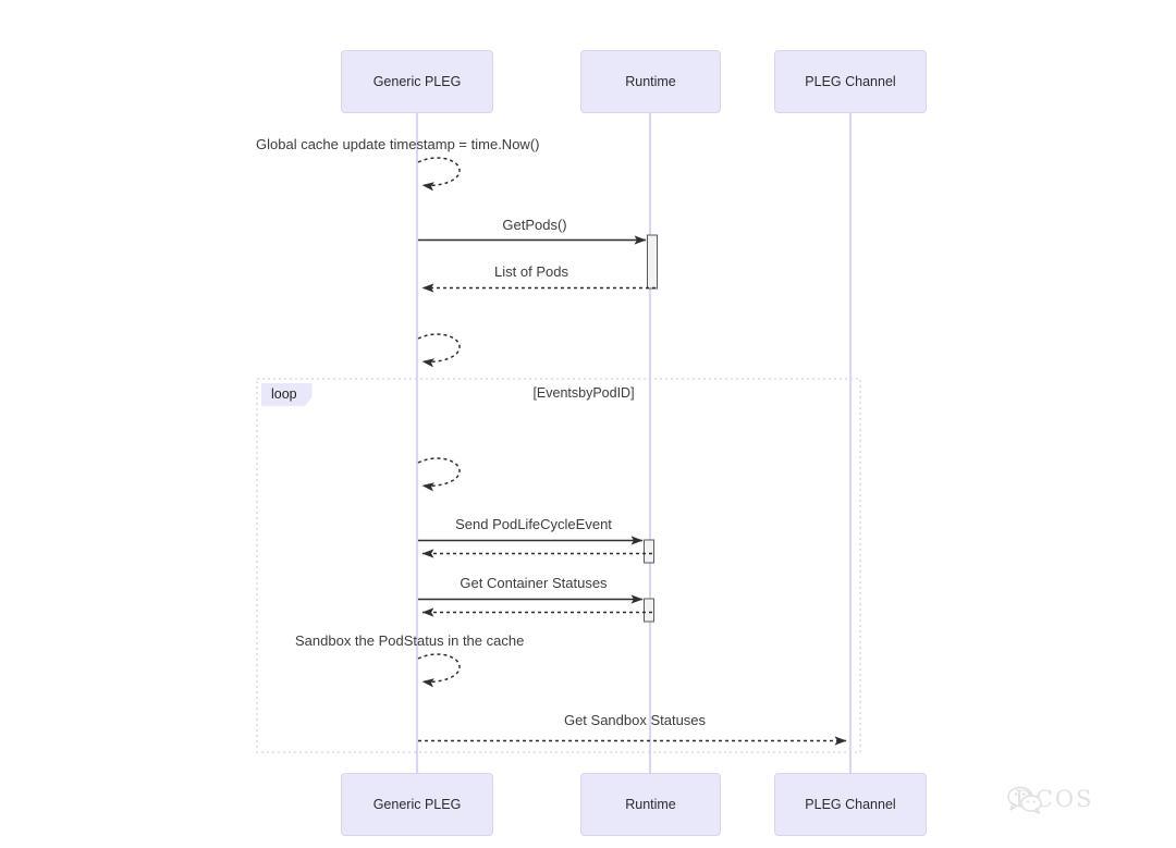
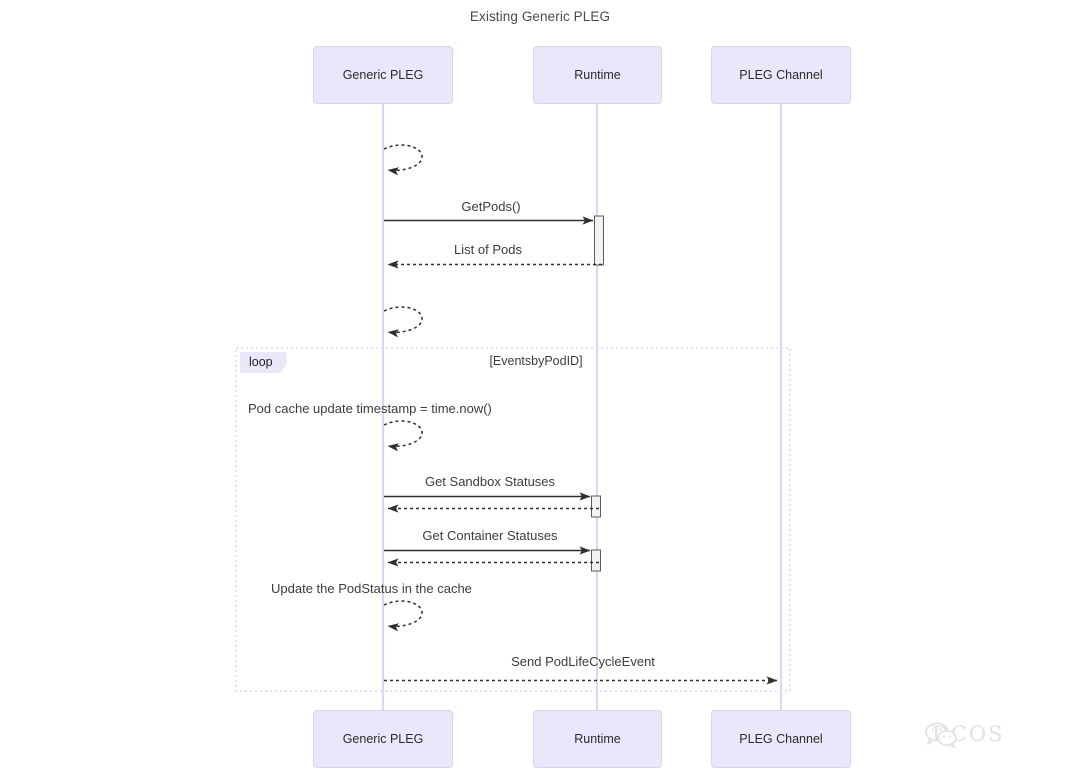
+ Existing Generic PLEG
  Generic PLEG
  Runtime
  PLEG Channel
  Generic PLEG
  Runtime
  PLEG Channel
- Global cache update timestamp = time.Now()
  GetPods()
  List of Pods
+ Pod cache update timestamp = time.now()
- Send PodLifeCycleEvent
+ Get Sandbox Statuses
  Get Container Statuses
- Sandbox the PodStatus in the cache
+ Update the PodStatus in the cache
- Get Sandbox Statuses
+ Send PodLifeCycleEvent
  loop
  [EventsbyPodID]
  DCOS
